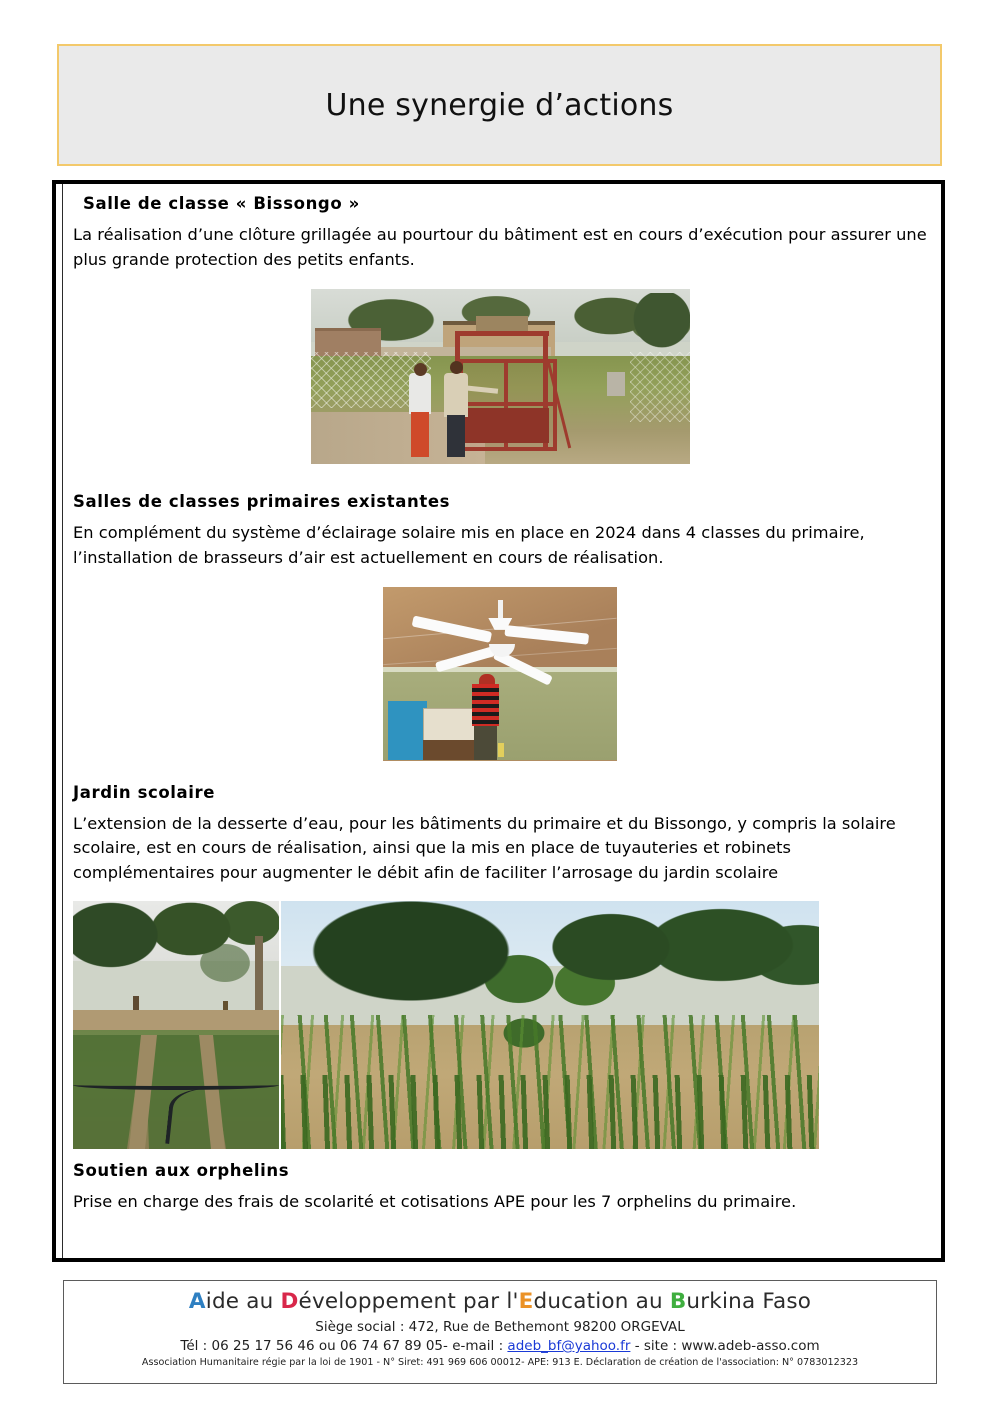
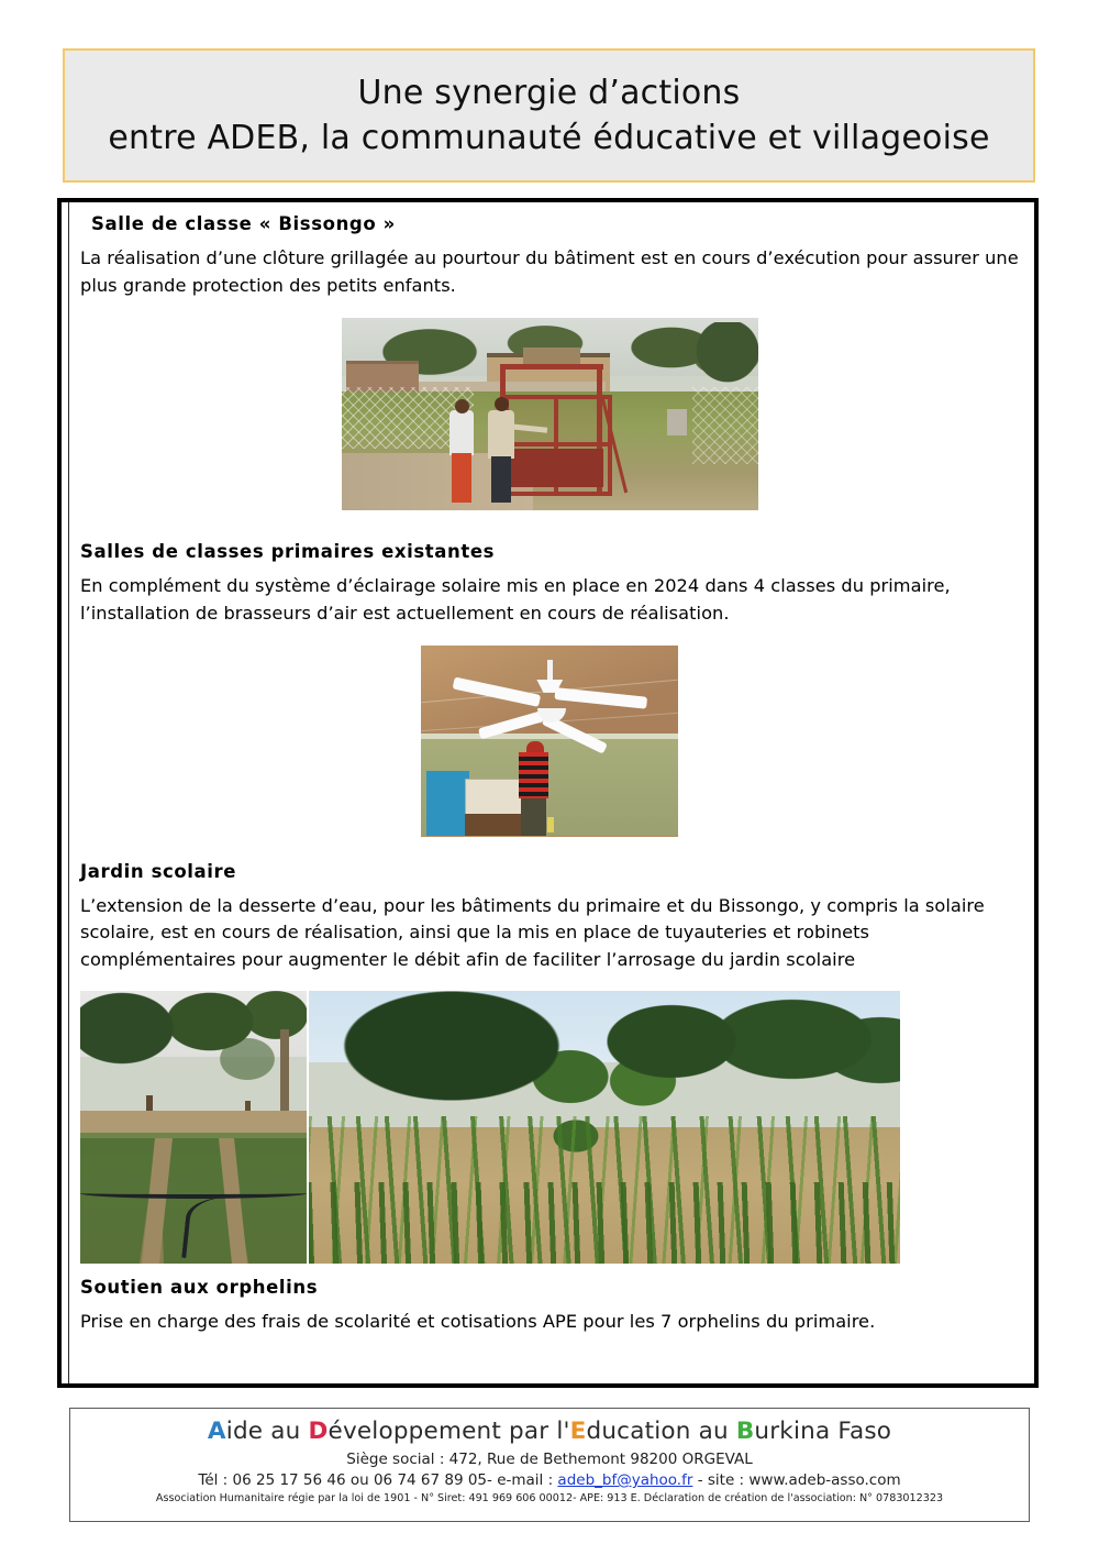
  Une synergie d’actions
+ entre ADEB, la communauté éducative et villageoise
  Salle de classe « Bissongo »
  La réalisation d’une clôture grillagée au pourtour du bâtiment est en cours d’exécution pour assurer une plus grande protection des petits enfants.
  Salles de classes primaires existantes
  En complément du système d’éclairage solaire mis en place en 2024 dans 4 classes du primaire, l’installation de brasseurs d’air est actuellement en cours de réalisation.
  Jardin scolaire
  L’extension de la desserte d’eau, pour les bâtiments du primaire et du Bissongo, y compris la solaire scolaire, est en cours de réalisation, ainsi que la mis en place de tuyauteries et robinets complémentaires pour augmenter le débit afin de faciliter l’arrosage du jardin scolaire
  Soutien aux orphelins
  Prise en charge des frais de scolarité et cotisations APE pour les 7 orphelins du primaire.
  Aide au Développement par l'Education au Burkina Faso
  Siège social : 472, Rue de Bethemont 98200 ORGEVAL
  Tél : 06 25 17 56 46 ou 06 74 67 89 05- e-mail : adeb_bf@yahoo.fr - site : www.adeb-asso.com
  Association Humanitaire régie par la loi de 1901 - N° Siret: 491 969 606 00012- APE: 913 E. Déclaration de création de l'association: N° 0783012323
